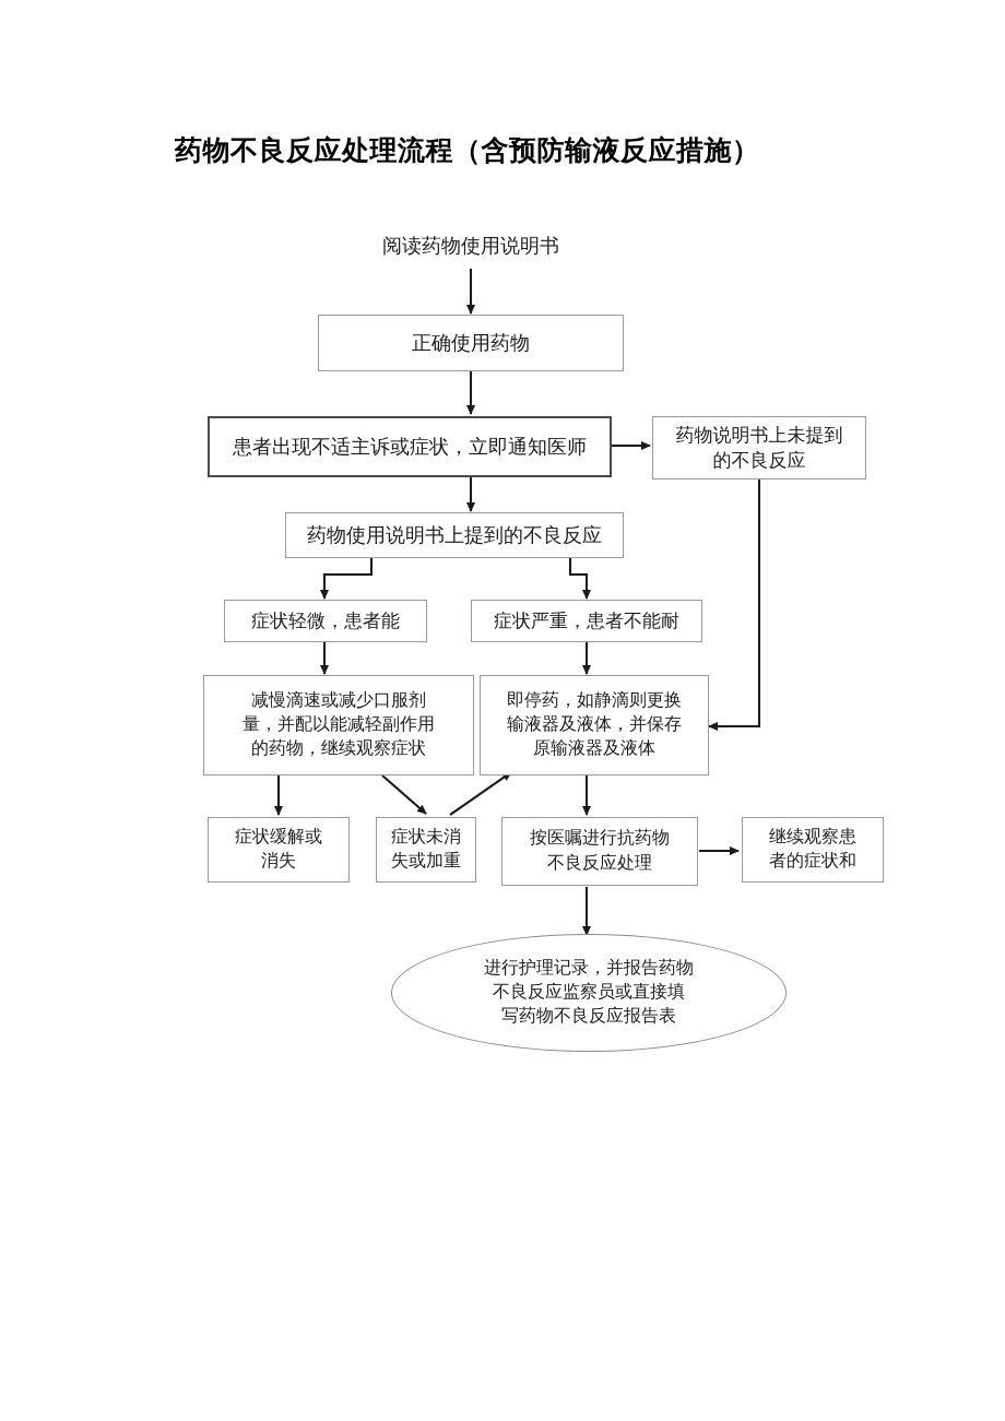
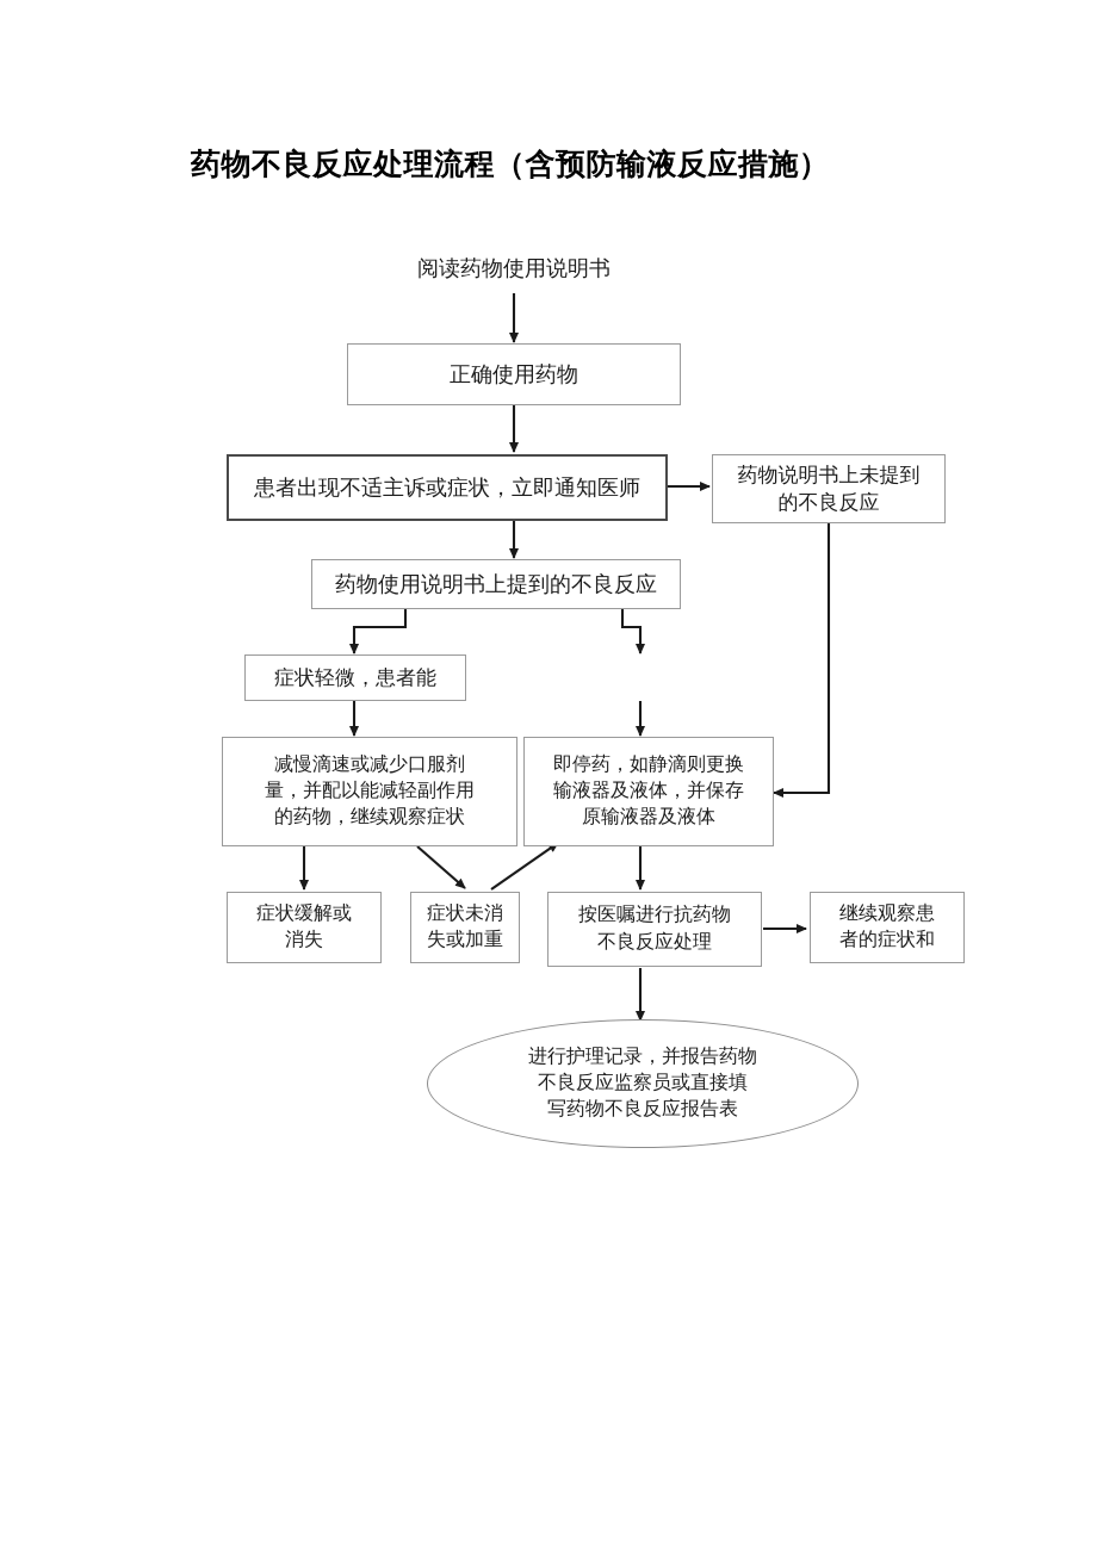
  药物不良反应处理流程（含预防输液反应措施）
  阅读药物使用说明书
  正确使用药物
  患者出现不适主诉或症状，立即通知医师
  药物说明书上未提到
  的不良反应
  药物使用说明书上提到的不良反应
  症状轻微，患者能
- 症状严重，患者不能耐
  减慢滴速或减少口服剂
  量，并配以能减轻副作用
  的药物，继续观察症状
  即停药，如静滴则更换
  输液器及液体，并保存
  原输液器及液体
  症状缓解或
  消失
  症状未消
  失或加重
  按医嘱进行抗药物
  不良反应处理
  继续观察患
  者的症状和
  进行护理记录，并报告药物
  不良反应监察员或直接填
  写药物不良反应报告表
